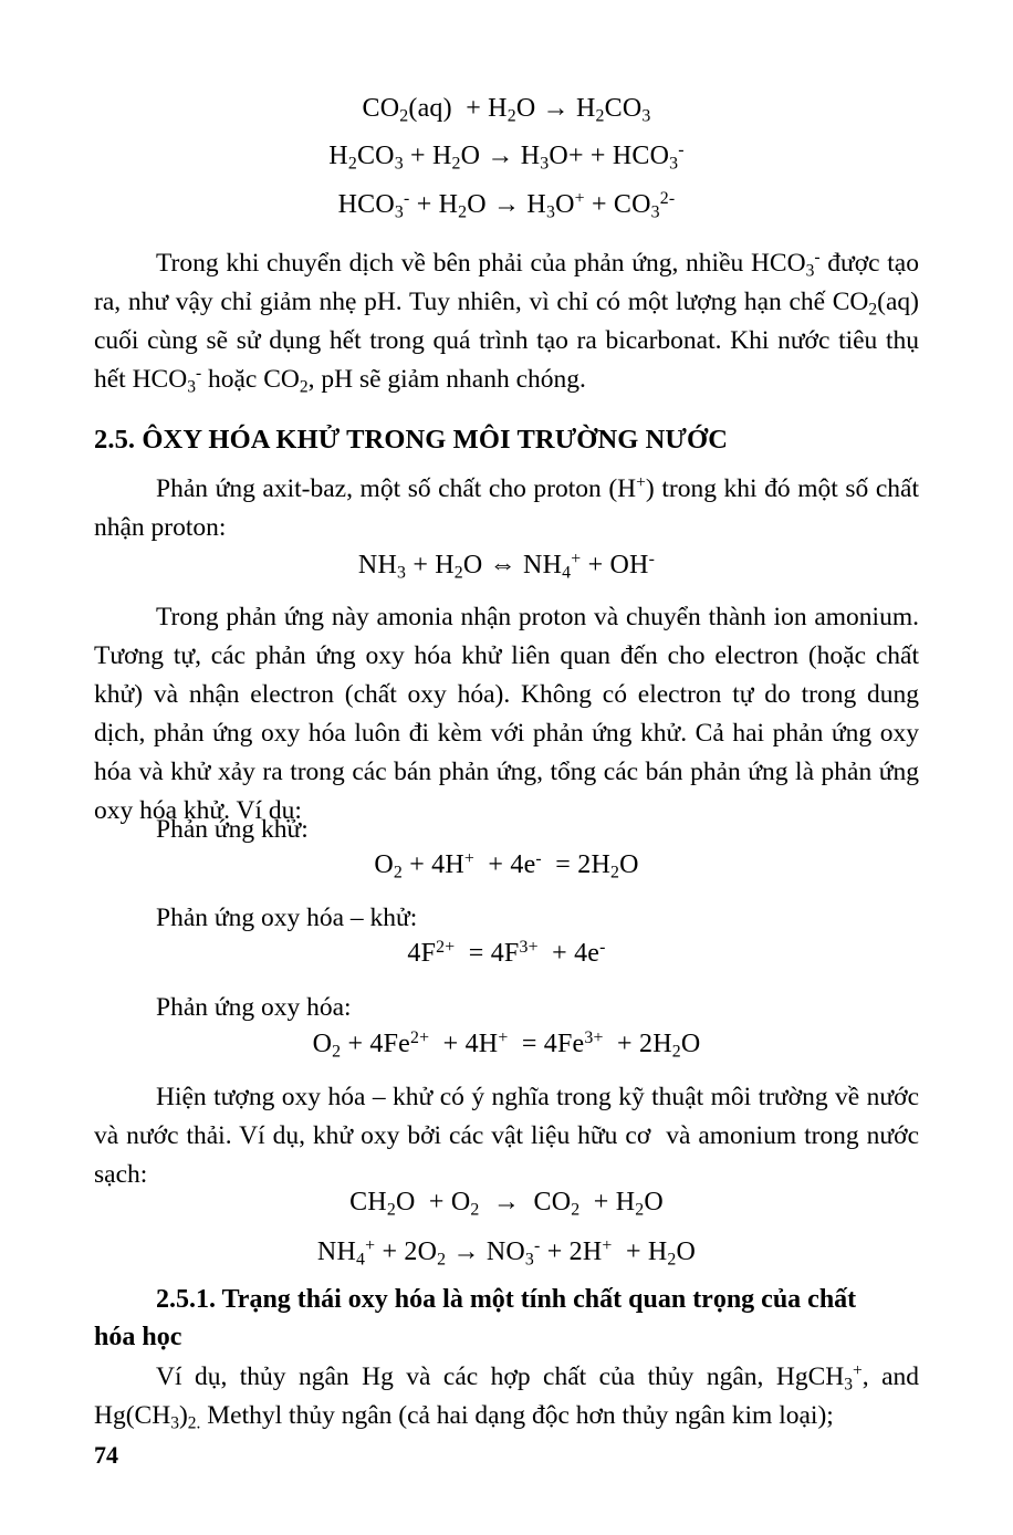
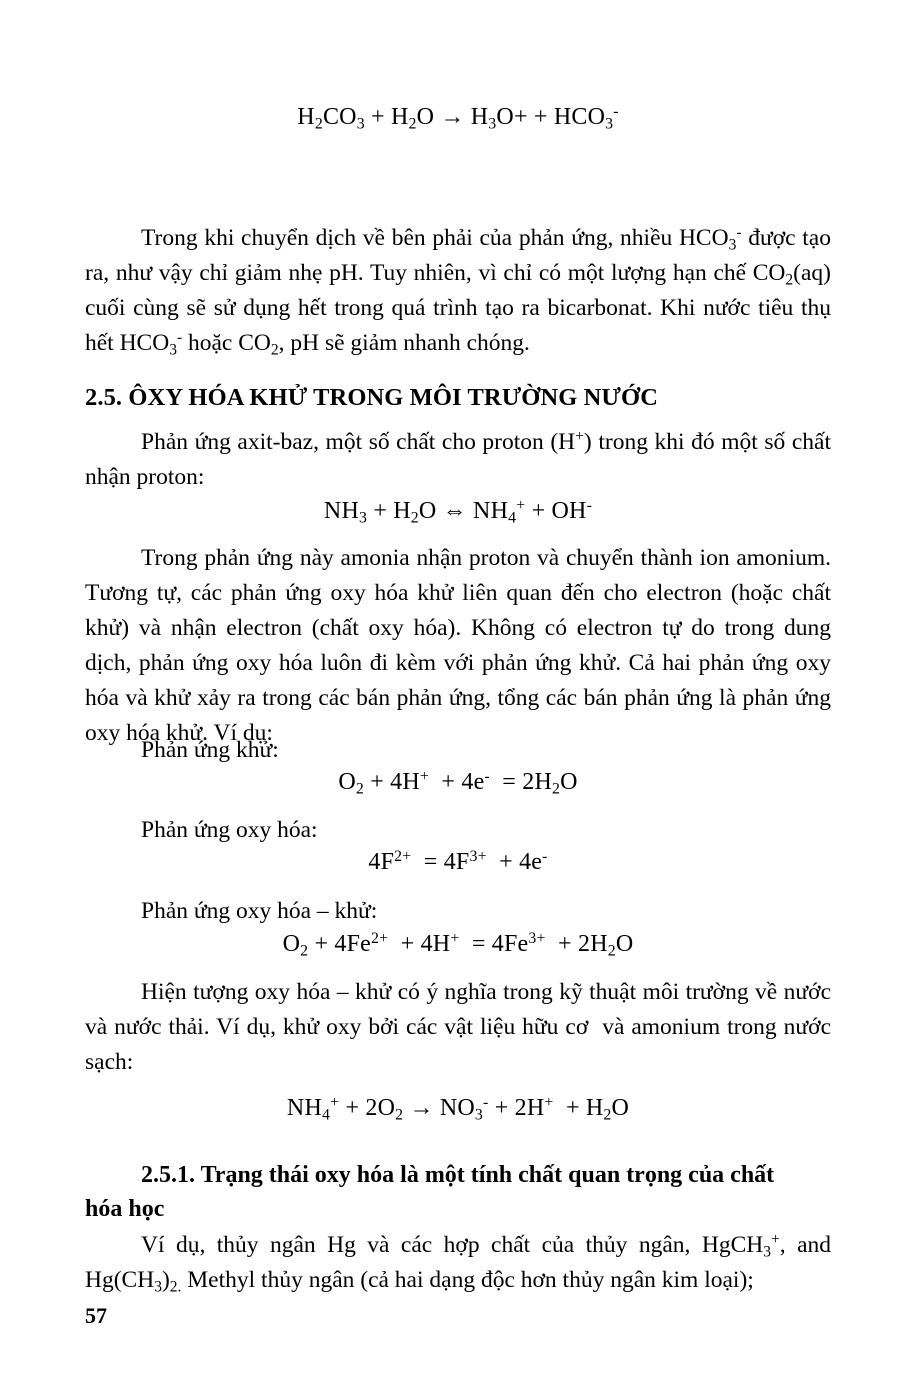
- CO2(aq) + H2O → H2CO3
  H2CO3 + H2O → H3O+ + HCO3-
- HCO3- + H2O → H3O+ + CO32-
  Trong khi chuyển dịch về bên phải của phản ứng, nhiều HCO3- được tạo ra, như vậy chỉ giảm nhẹ pH. Tuy nhiên, vì chỉ có một lượng hạn chế CO2(aq) cuối cùng sẽ sử dụng hết trong quá trình tạo ra bicarbonat. Khi nước tiêu thụ hết HCO3- hoặc CO2, pH sẽ giảm nhanh chóng.
  2.5. ÔXY HÓA KHỬ TRONG MÔI TRƯỜNG NƯỚC
  Phản ứng axit-baz, một số chất cho proton (H+) trong khi đó một số chất nhận proton:
  NH3 + H2O ⇔ NH4+ + OH-
  Trong phản ứng này amonia nhận proton và chuyển thành ion amonium. Tương tự, các phản ứng oxy hóa khử liên quan đến cho electron (hoặc chất khử) và nhận electron (chất oxy hóa). Không có electron tự do trong dung dịch, phản ứng oxy hóa luôn đi kèm với phản ứng khử. Cả hai phản ứng oxy hóa và khử xảy ra trong các bán phản ứng, tổng các bán phản ứng là phản ứng oxy hóa khử. Ví dụ:
  Phản ứng khử:
  O2 + 4H+ + 4e- = 2H2O
- Phản ứng oxy hóa – khử:
+ Phản ứng oxy hóa:
  4F2+ = 4F3+ + 4e-
- Phản ứng oxy hóa:
+ Phản ứng oxy hóa – khử:
  O2 + 4Fe2+ + 4H+ = 4Fe3+ + 2H2O
  Hiện tượng oxy hóa – khử có ý nghĩa trong kỹ thuật môi trường về nước và nước thải. Ví dụ, khử oxy bởi các vật liệu hữu cơ và amonium trong nước sạch:
- CH2O + O2 → CO2 + H2O
  NH4+ + 2O2 → NO3- + 2H+ + H2O
  2.5.1. Trạng thái oxy hóa là một tính chất quan trọng của chất
  hóa học
  Ví dụ, thủy ngân Hg và các hợp chất của thủy ngân, HgCH3+, and Hg(CH3)2. Methyl thủy ngân (cả hai dạng độc hơn thủy ngân kim loại);
- 74
+ 57
